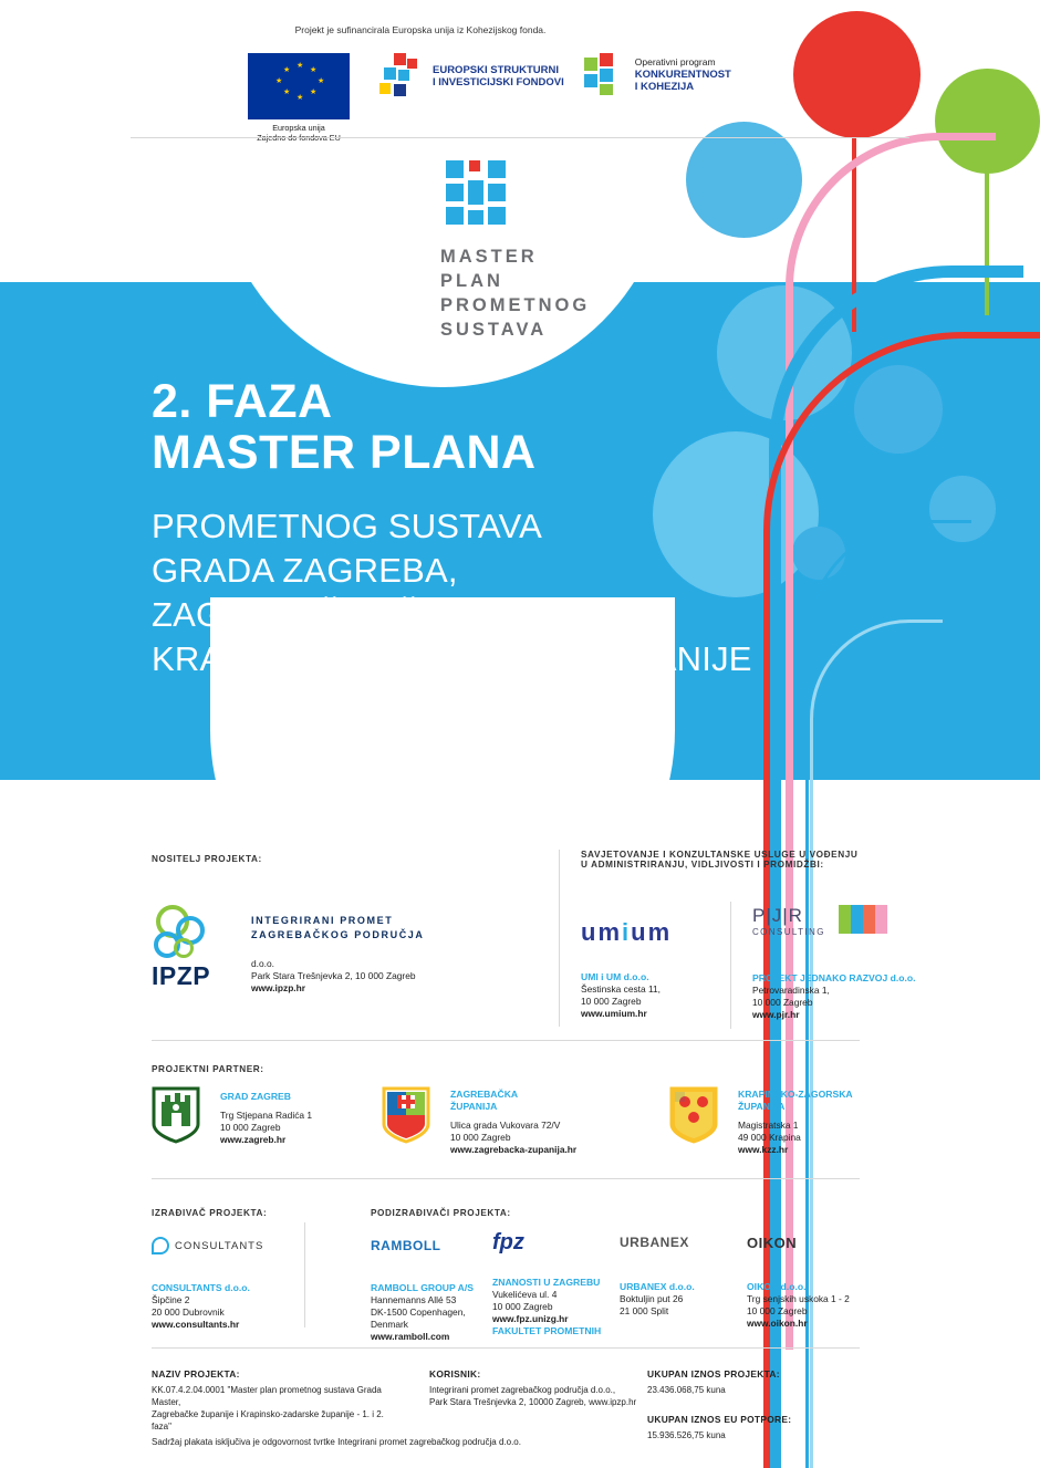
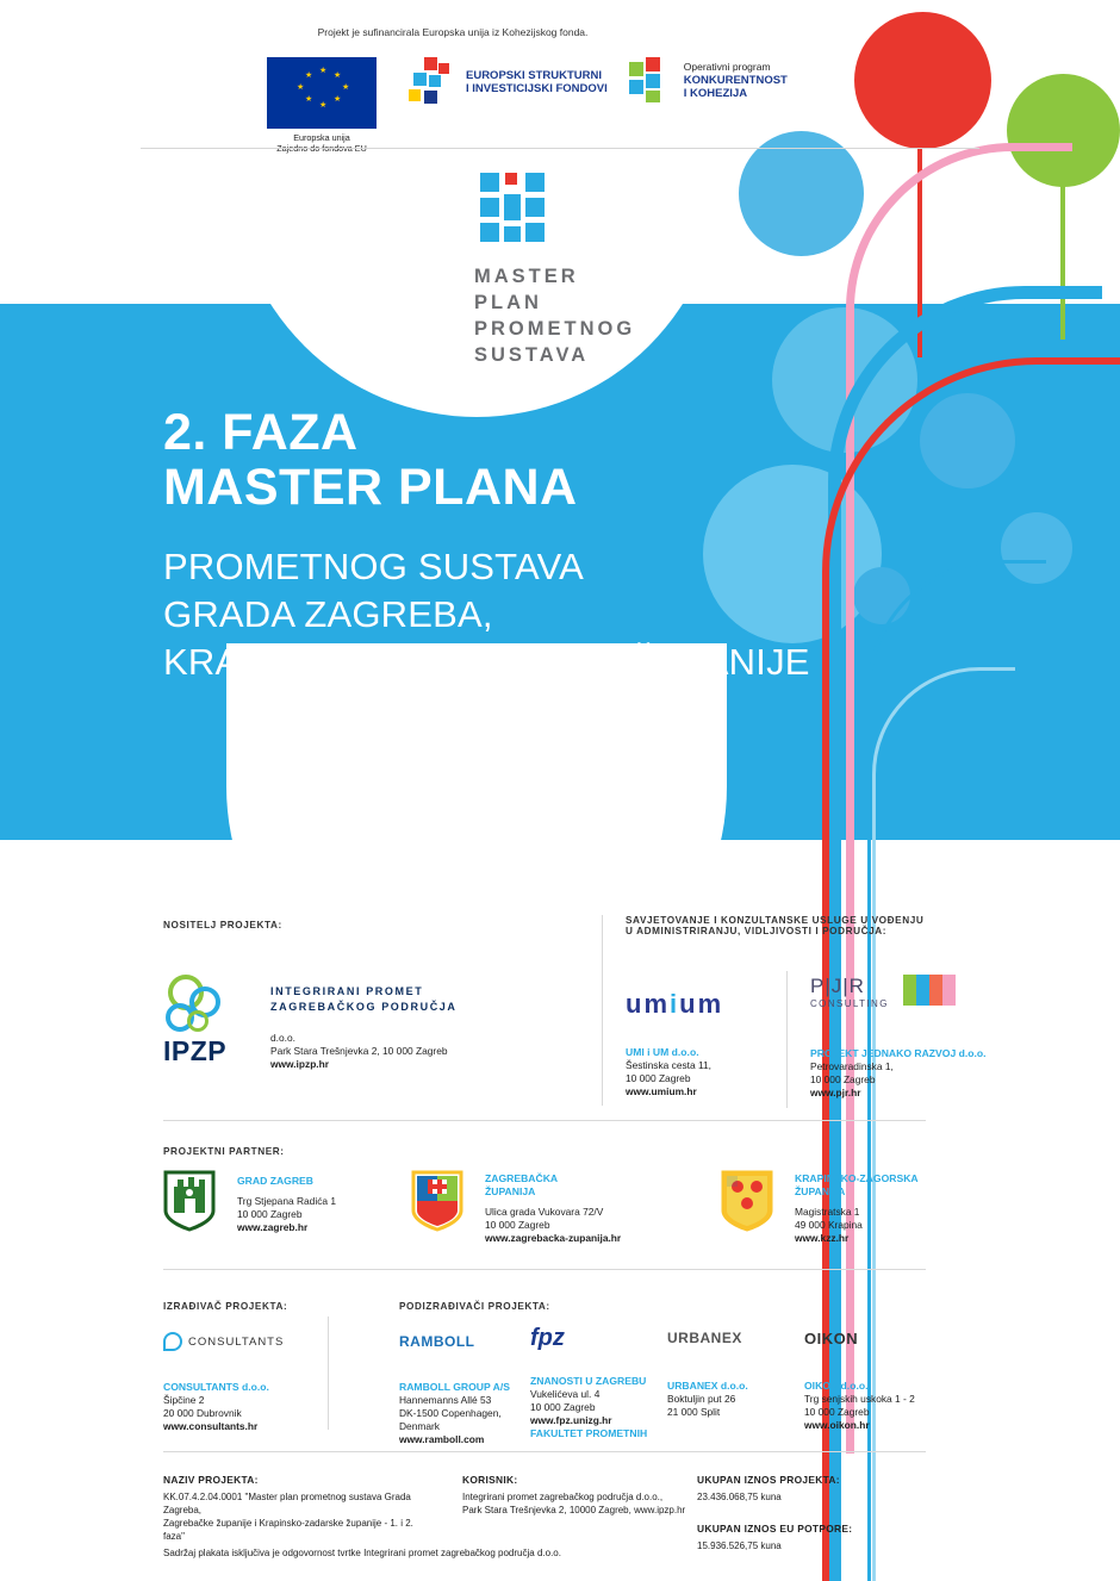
  Projekt je sufinancirala Europska unija iz Kohezijskog fonda.
  Europska unija
  EUROPSKI STRUKTURNI
  I INVESTICIJSKI FONDOVI
  Operativni program
  KONKURENTNOST
  I KOHEZIJA
  MASTER
  PLAN
  PROMETNOG
  SUSTAVA
  2. FAZA
  MASTER PLANA
  PROMETNOG SUSTAVA
  GRADA ZAGREBA,
- ZAGREBAČKE ŽUPANIJE I
  KRAPINSKO - ZAGORSKE ŽUPANIJE
  NOSITELJ PROJEKTA:
  SAVJETOVANJE I KONZULTANSKE USLUGE U VOĐENJU
- U ADMINISTRIRANJU, VIDLJIVOSTI I PROMIDŽBI:
+ U ADMINISTRIRANJU, VIDLJIVOSTI I PODRUČJA:
  IPZP
  INTEGRIRANI PROMET
  ZAGREBAČKOG PODRUČJA
  d.o.o.
  Park Stara Trešnjevka 2, 10 000 Zagreb
  www.ipzp.hr
  umium
  UMI i UM d.o.o.
  Šestinska cesta 11,
  10 000 Zagreb
  www.umium.hr
  P|J|R
  CONSULTING
  PROJEKT JEDNAKO RAZVOJ d.o.o.
  Petrovaradinska 1,
  10 000 Zagreb
  www.pjr.hr
  PROJEKTNI PARTNER:
  GRAD ZAGREB
  Trg Stjepana Radića 1
  10 000 Zagreb
  www.zagreb.hr
  ZAGREBAČKA
  ŽUPANIJA
  Ulica grada Vukovara 72/V
  10 000 Zagreb
  www.zagrebacka-zupanija.hr
  KRAPINSKO-ZAGORSKA
  ŽUPANIJA
  Magistratska 1
  49 000 Krapina
  www.kzz.hr
  IZRAĐIVAČ PROJEKTA:
  PODIZRAĐIVAČI PROJEKTA:
  CONSULTANTS
  CONSULTANTS d.o.o.
  Šipčine 2
  20 000 Dubrovnik
  www.consultants.hr
  RAMBOLL
  RAMBOLL GROUP A/S
  Hannemanns Allé 53
  DK-1500 Copenhagen,
  Denmark
  www.ramboll.com
  fpz
  ZNANOSTI U ZAGREBU
  Vukelićeva ul. 4
  10 000 Zagreb
  www.fpz.unizg.hr
  FAKULTET PROMETNIH
  URBANEX
  URBANEX d.o.o.
  Boktuljin put 26
  21 000 Split
  OIKON
  OIKON d.o.o.
  Trg senjskih uskoka 1 - 2
  10 000 Zagreb
  www.oikon.hr
  NAZIV PROJEKTA:
- KK.07.4.2.04.0001 "Master plan prometnog sustava Grada Master,
+ KK.07.4.2.04.0001 "Master plan prometnog sustava Grada Zagreba,
  Zagrebačke županije i Krapinsko-zadarske županije - 1. i 2. faza"
  KORISNIK:
  Integrirani promet zagrebačkog područja d.o.o.,
  Park Stara Trešnjevka 2, 10000 Zagreb, www.ipzp.hr
  UKUPAN IZNOS PROJEKTA:
  23.436.068,75 kuna
  UKUPAN IZNOS EU POTPORE:
  15.936.526,75 kuna
  Sadržaj plakata isključiva je odgovornost tvrtke Integrirani promet zagrebačkog područja d.o.o.
